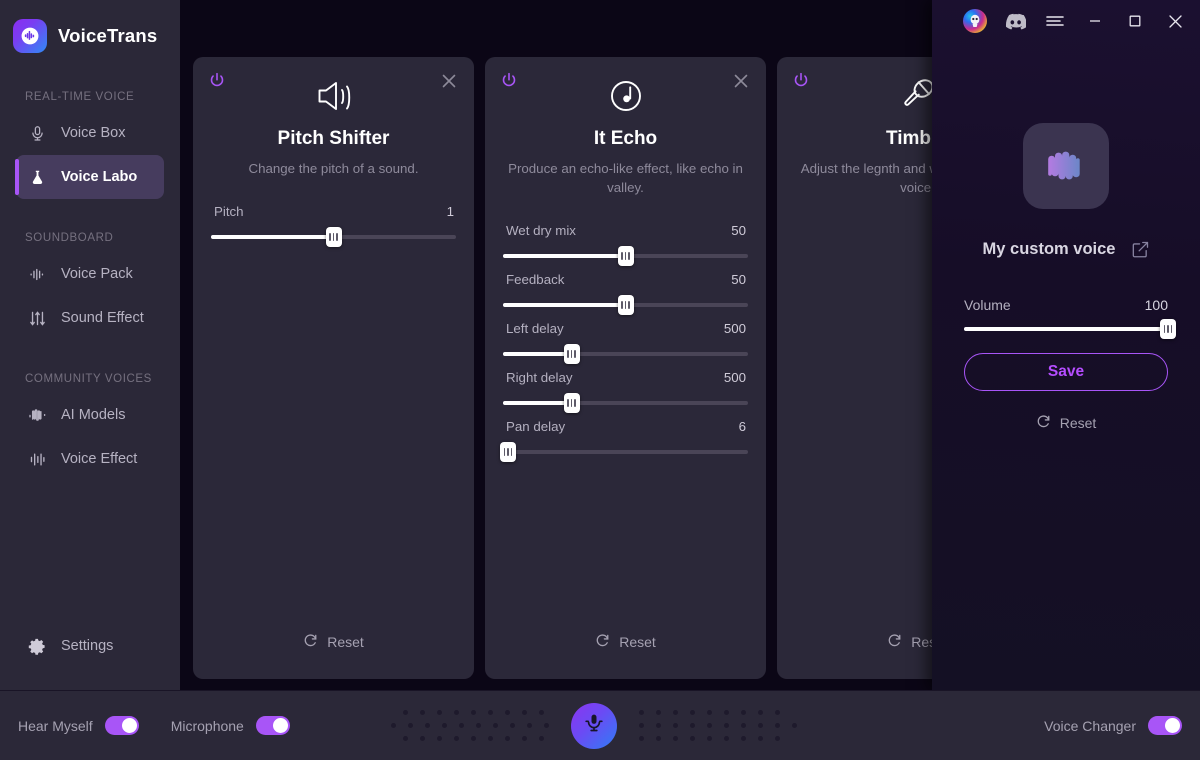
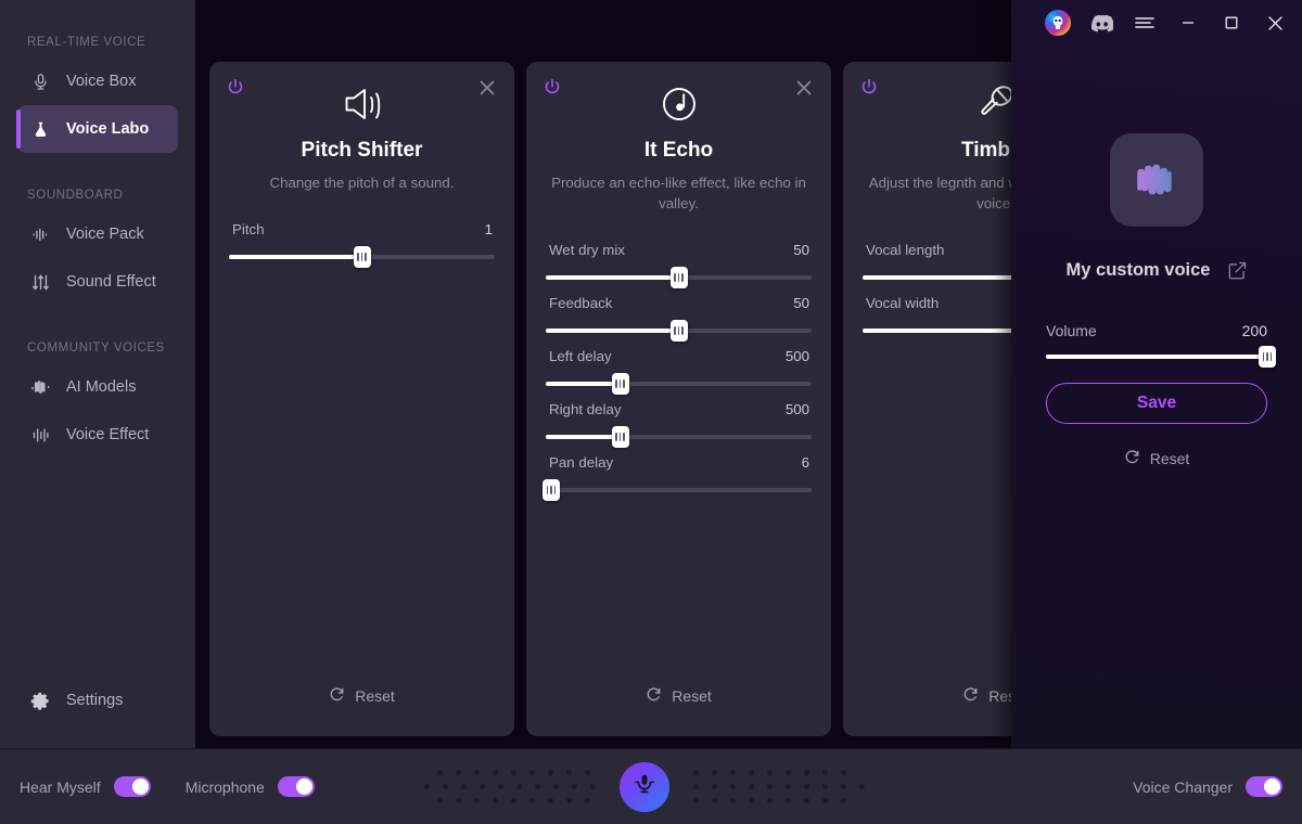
- VoiceTrans
  REAL-TIME VOICE
  Voice Box
  Voice Labo
  SOUNDBOARD
  Voice Pack
  Sound Effect
  COMMUNITY VOICES
  AI Models
  Voice Effect
  Settings
  Pitch Shifter
  Change the pitch of a sound.
  Pitch
  1
  Reset
  It Echo
  Produce an echo-like effect, like echo in valley.
  Wet dry mix
  50
  Feedback
  50
  Left delay
  500
  Right delay
  500
  Pan delay
  6
  Reset
+ Vocal length
+ Vocal width
  My custom voice
  Volume
- 100
+ 200
  Save
  Reset
  Hear Myself
  Microphone
  Voice Changer
